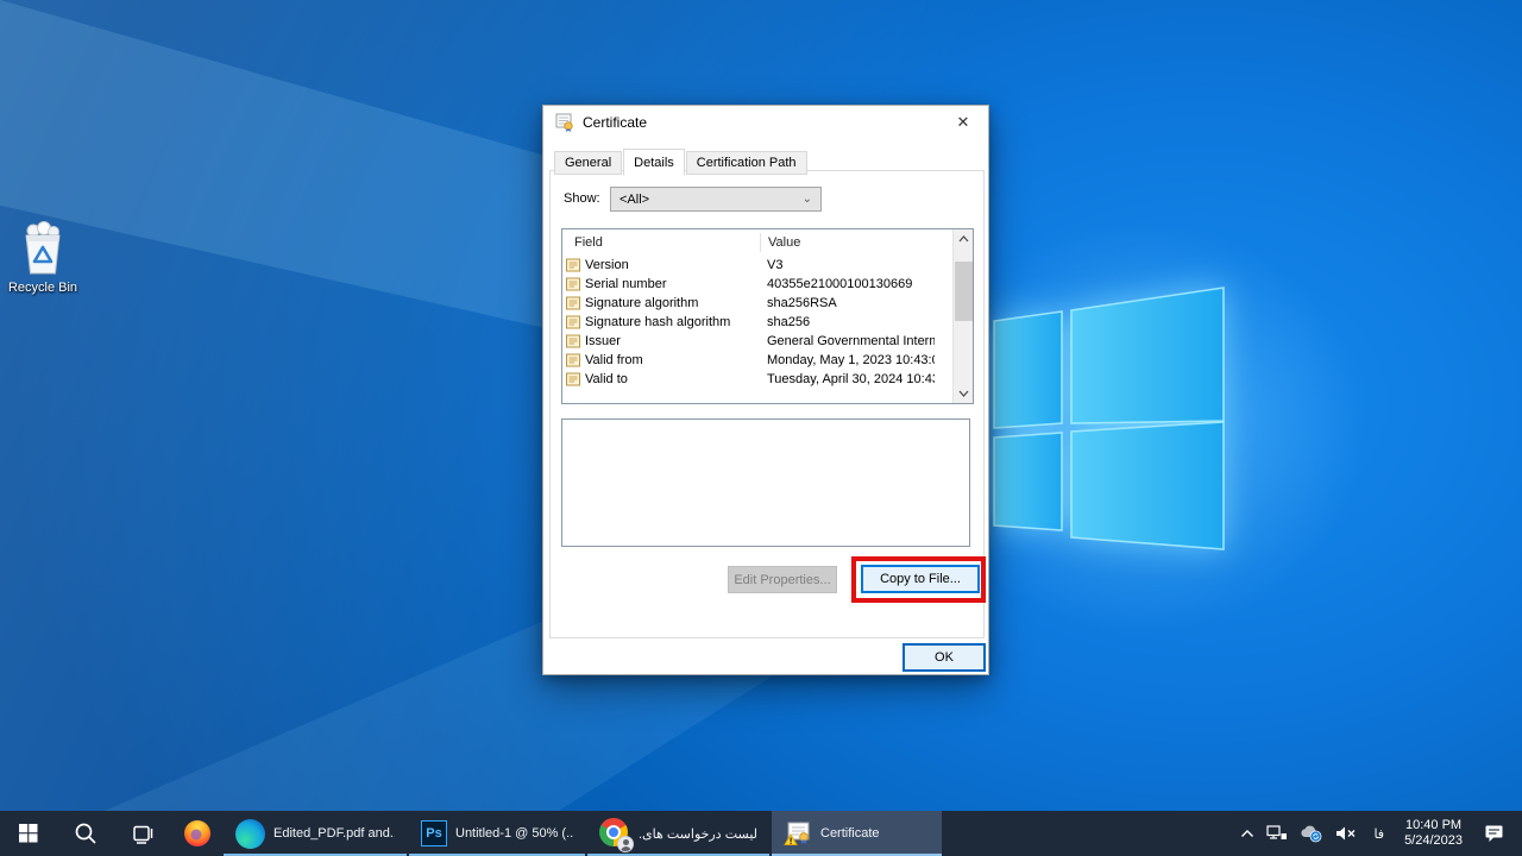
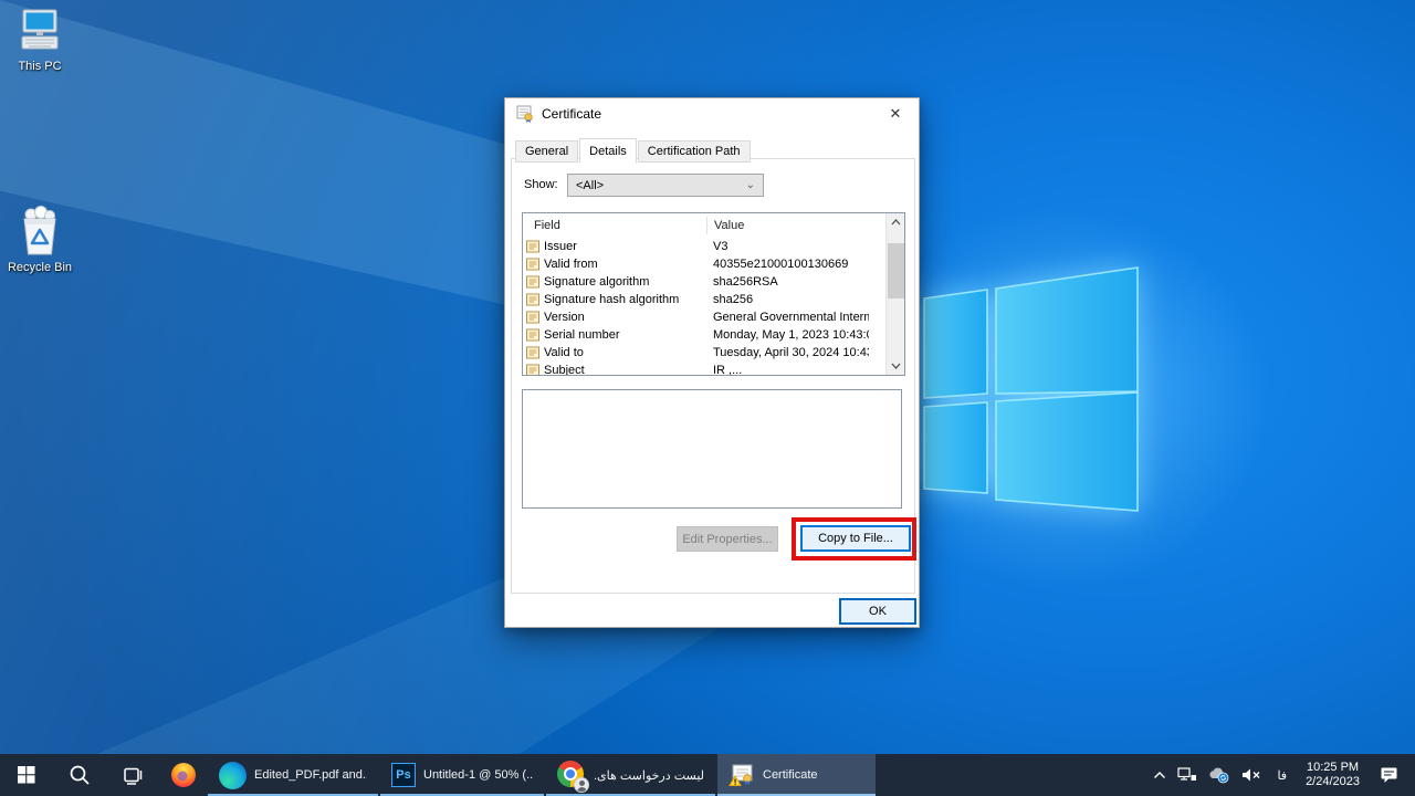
+ This PC
  Recycle Bin
  Certificate
  ✕
  General
  Details
  Certification Path
  Show:
  <All>
  ⌄
  Field
  Value
- Version
+ Issuer
  V3
- Serial number
+ Valid from
  40355e21000100130669
  Signature algorithm
  sha256RSA
  Signature hash algorithm
  sha256
- Issuer
+ Version
  General Governmental Interm
- Valid from
+ Serial number
  Monday, May 1, 2023 10:43:
  Valid to
  Tuesday, April 30, 2024 10:4
+ Subject
+ IR ,...
  Edit Properties...
  Copy to File...
  OK
  Edited_PDF.pdf and.
  Ps
  Untitled-1 @ 50% (..
  لیست درخواست های.
  Certificate
  فا
- 10:40 PM
+ 10:25 PM
- 5/24/2023
+ 2/24/2023
